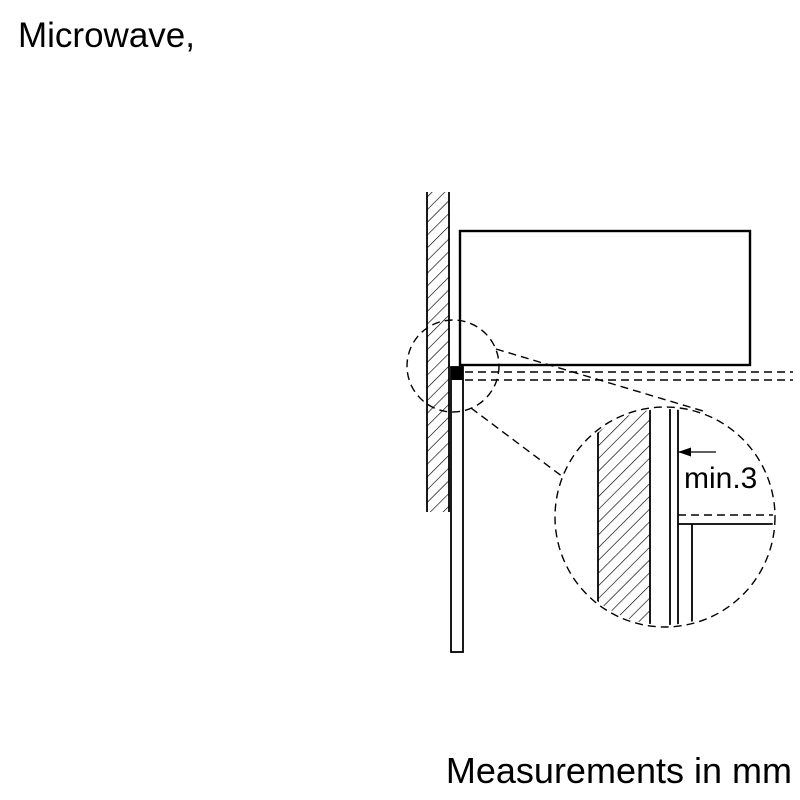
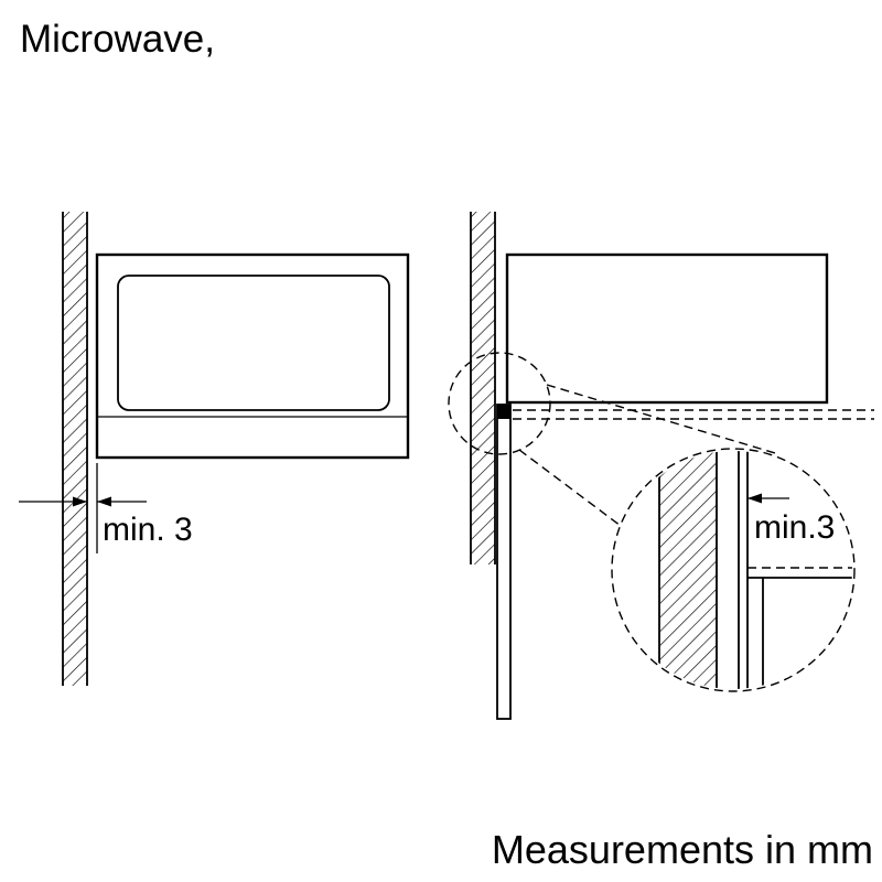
  Microwave,
+ min. 3
  min.3
  Measurements in mm
